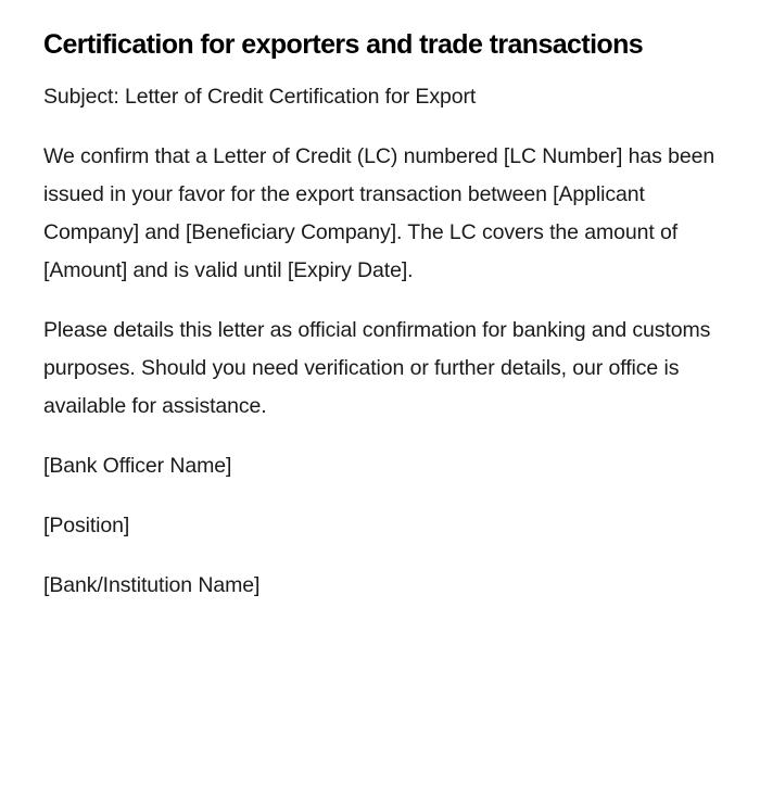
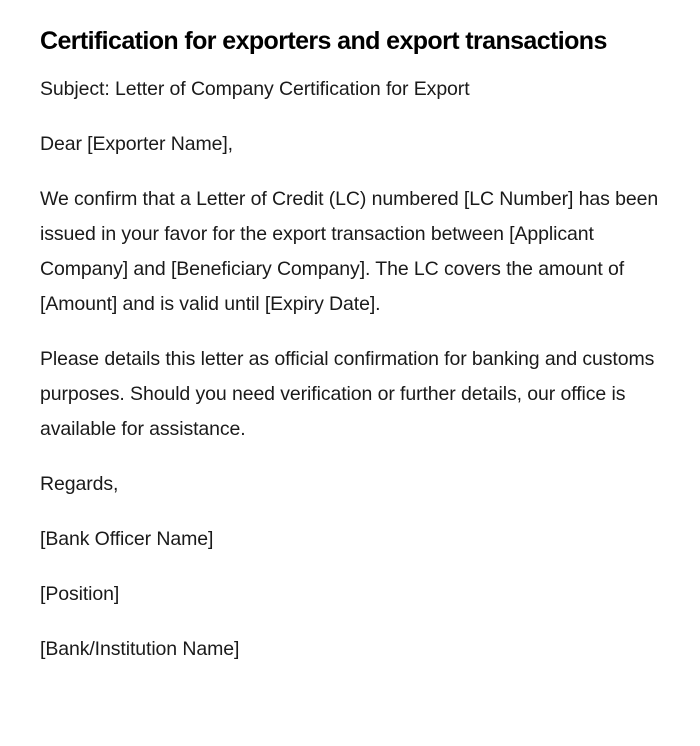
- Certification for exporters and trade transactions
+ Certification for exporters and export transactions
- Subject: Letter of Credit Certification for Export
+ Subject: Letter of Company Certification for Export
+ Dear [Exporter Name],
  We confirm that a Letter of Credit (LC) numbered [LC Number] has been issued in your favor for the export transaction between [Applicant Company] and [Beneficiary Company]. The LC covers the amount of [Amount] and is valid until [Expiry Date].
  Please details this letter as official confirmation for banking and customs purposes. Should you need verification or further details, our office is available for assistance.
+ Regards,
  [Bank Officer Name]
  [Position]
  [Bank/Institution Name]
